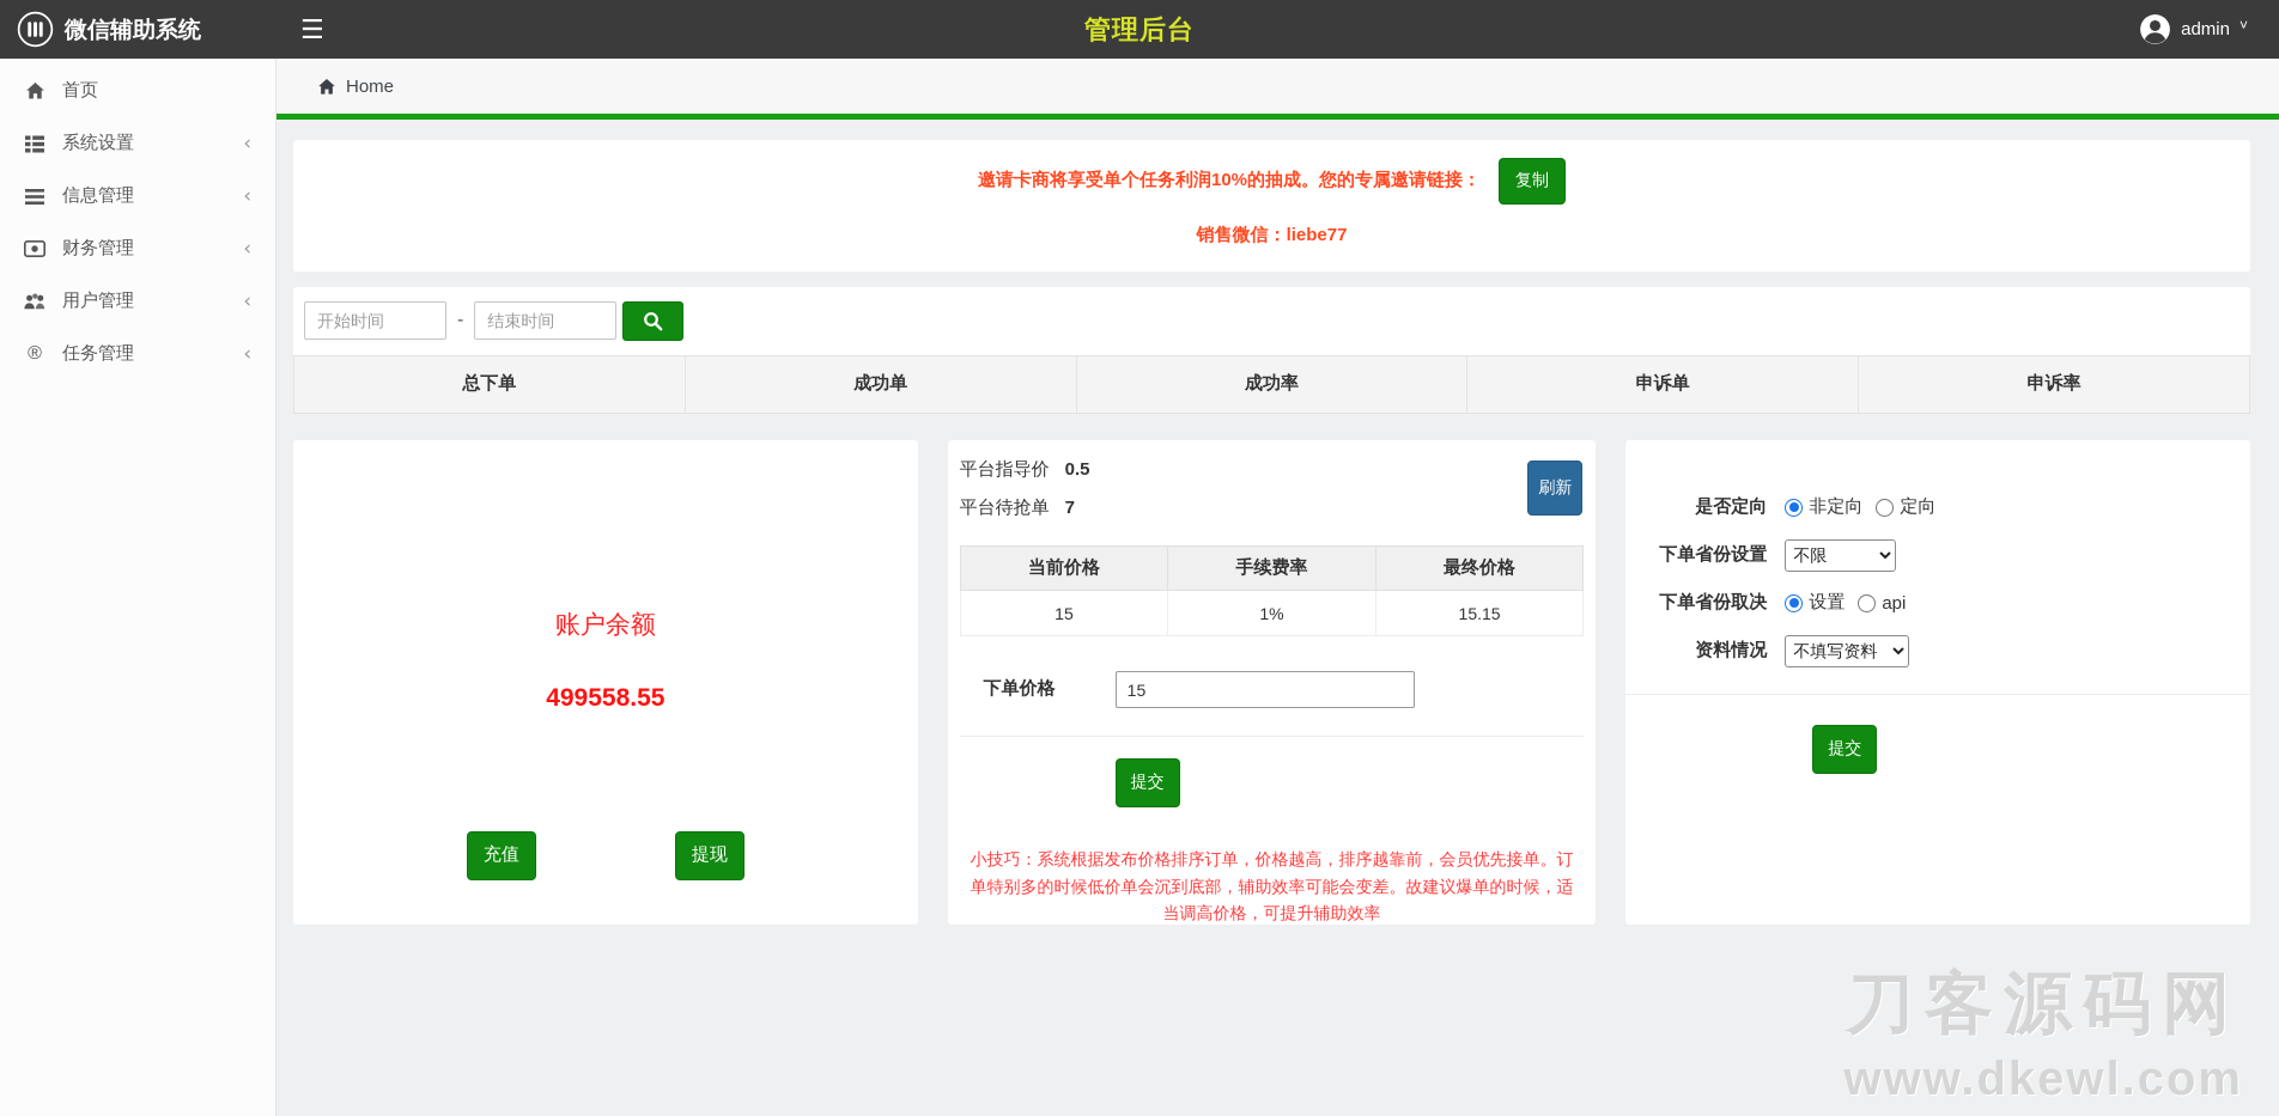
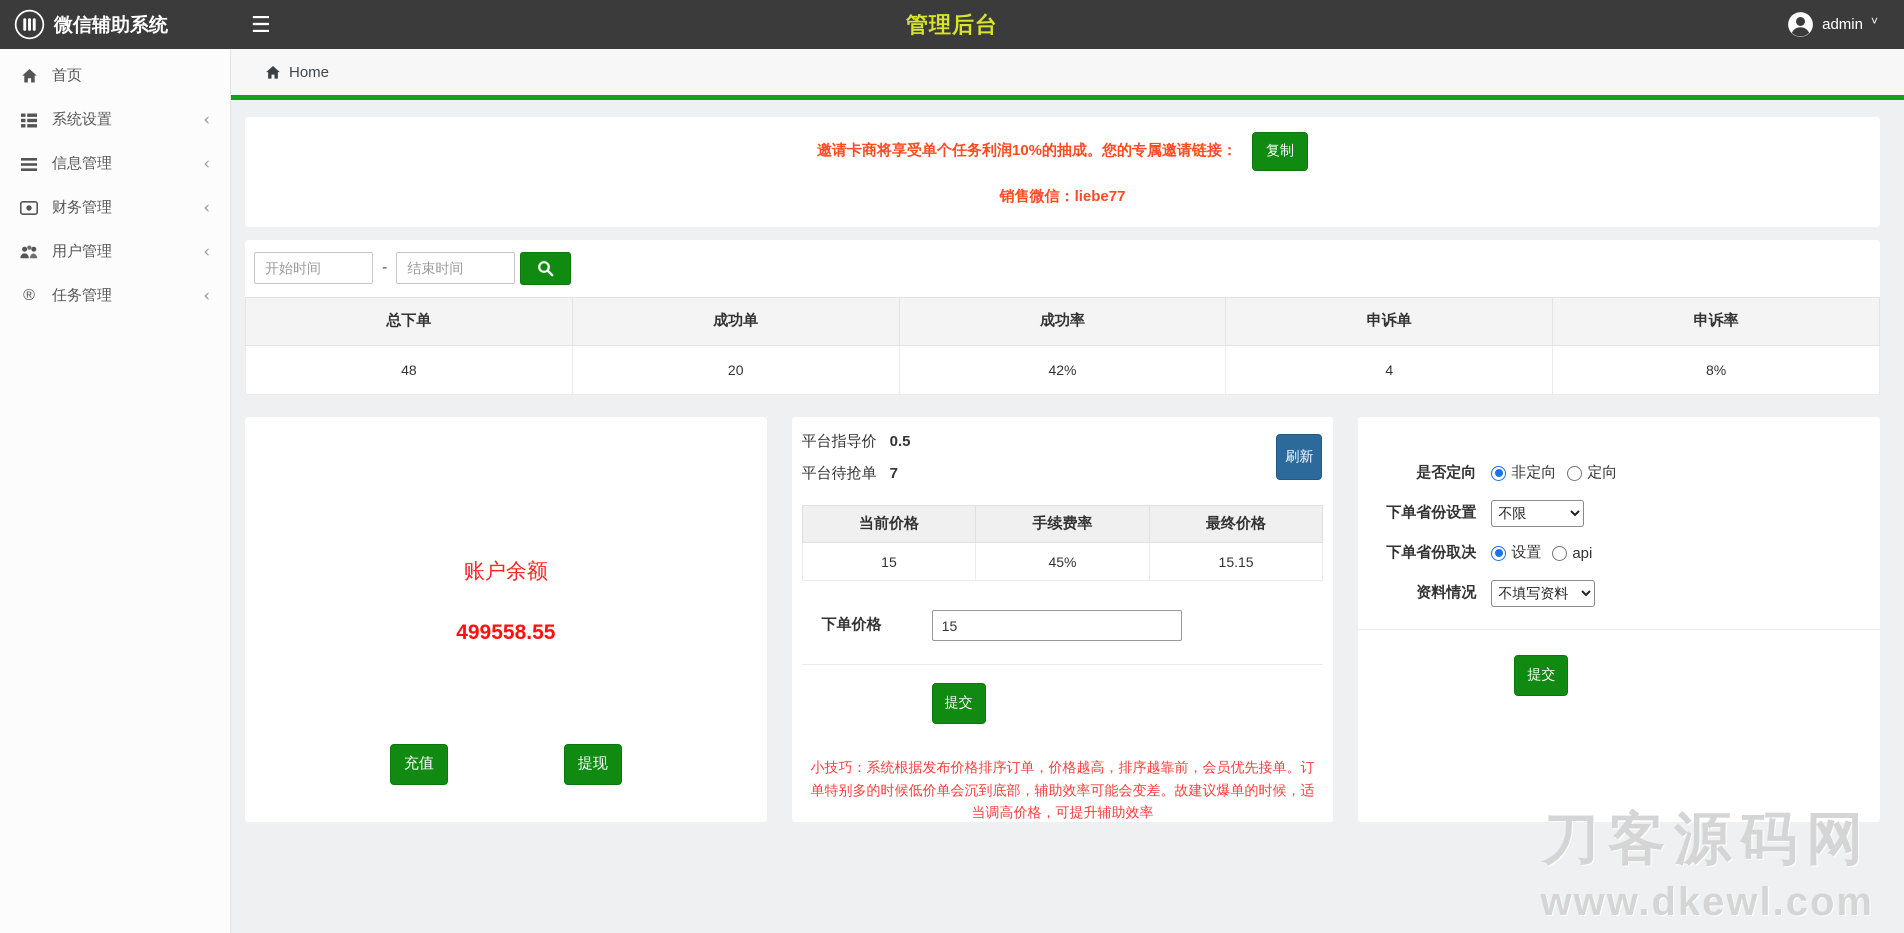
  微信辅助系统
  ☰
  管理后台
  admin
  ˅
  首页
  系统设置
  ‹
  信息管理
  ‹
  财务管理
  ‹
  用户管理
  ‹
  ®
  任务管理
  ‹
  Home
  邀请卡商将享受单个任务利润10%的抽成。您的专属邀请链接：
  复制
  销售微信：liebe77
  开始时间
  -
  结束时间
  总下单	成功单	成功率	申诉单	申诉率
+ 48	20	42%	4	8%
  账户余额
  499558.55
  充值
  提现
  平台指导价 0.5
  平台待抢单 7
  刷新
  当前价格	手续费率	最终价格
- 15	1%	15.15
+ 15	45%	15.15
  下单价格
  15
  提交
  小技巧：系统根据发布价格排序订单，价格越高，排序越靠前，会员优先接单。订单特别多的时候低价单会沉到底部，辅助效率可能会变差。故建议爆单的时候，适当调高价格，可提升辅助效率
  是否定向
  非定向
  定向
  下单省份设置
  不限
  下单省份取决
  设置
  api
  资料情况
  不填写资料
  提交
  刀客源码网
  www.dkewl.com
